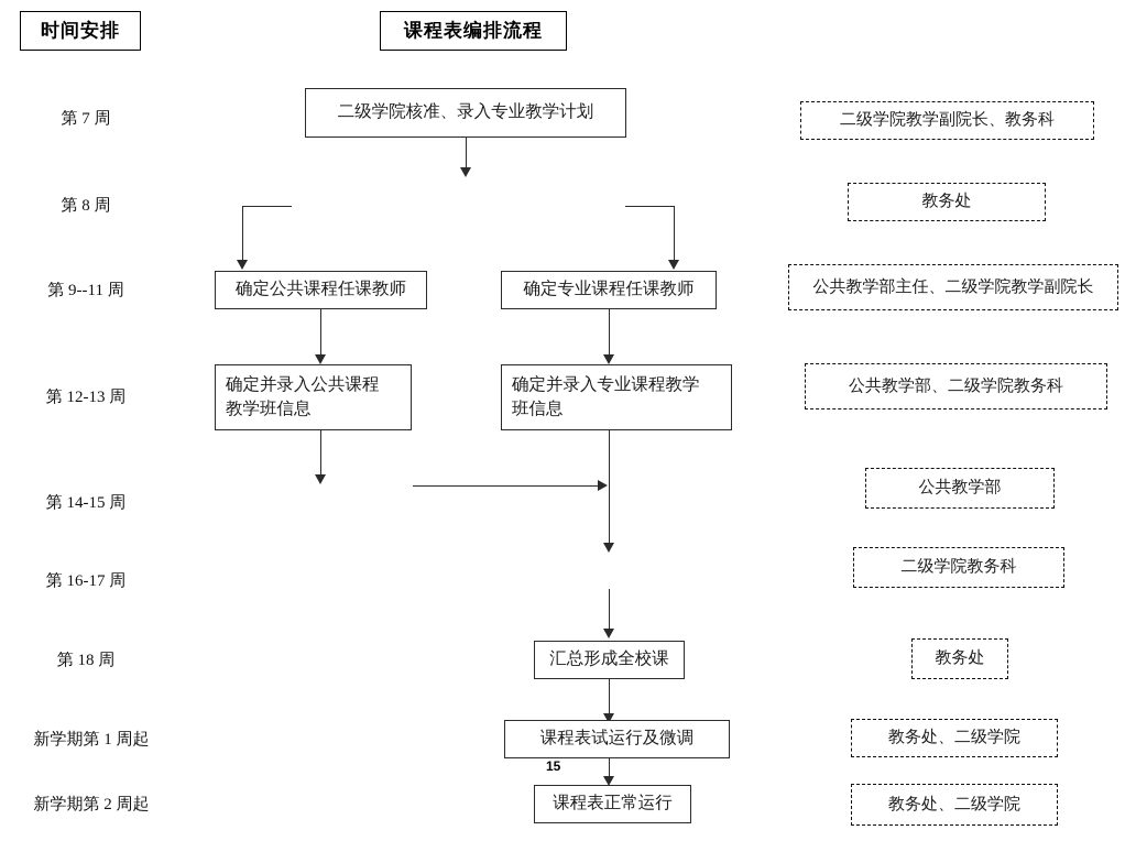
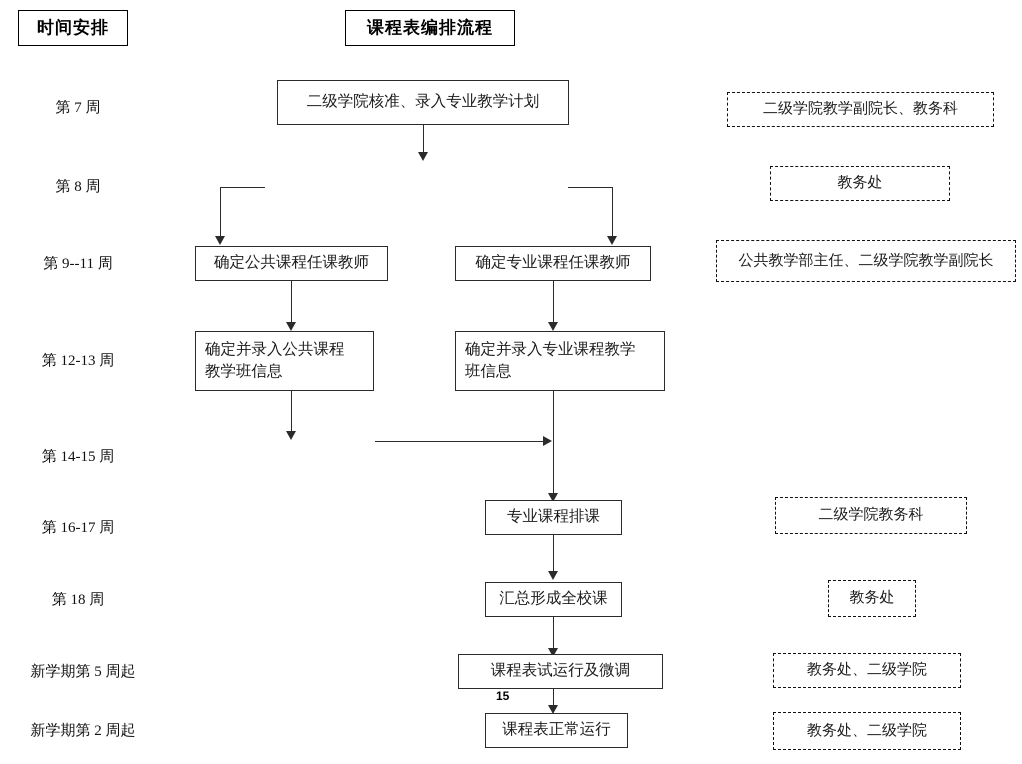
  时间安排
  课程表编排流程
  第 7 周
  第 8 周
  第 9--11 周
  第 12-13 周
  第 14-15 周
  第 16-17 周
  第 18 周
- 新学期第 1 周起
+ 新学期第 5 周起
  新学期第 2 周起
  二级学院核准、录入专业教学计划
  确定公共课程任课教师
  确定专业课程任课教师
  确定并录入公共课程
  教学班信息
  确定并录入专业课程教学
  班信息
+ 专业课程排课
  汇总形成全校课
  课程表试运行及微调
  15
  课程表正常运行
  二级学院教学副院长、教务科
  教务处
  公共教学部主任、二级学院教学副院长
- 公共教学部、二级学院教务科
- 公共教学部
  二级学院教务科
  教务处
  教务处、二级学院
  教务处、二级学院
